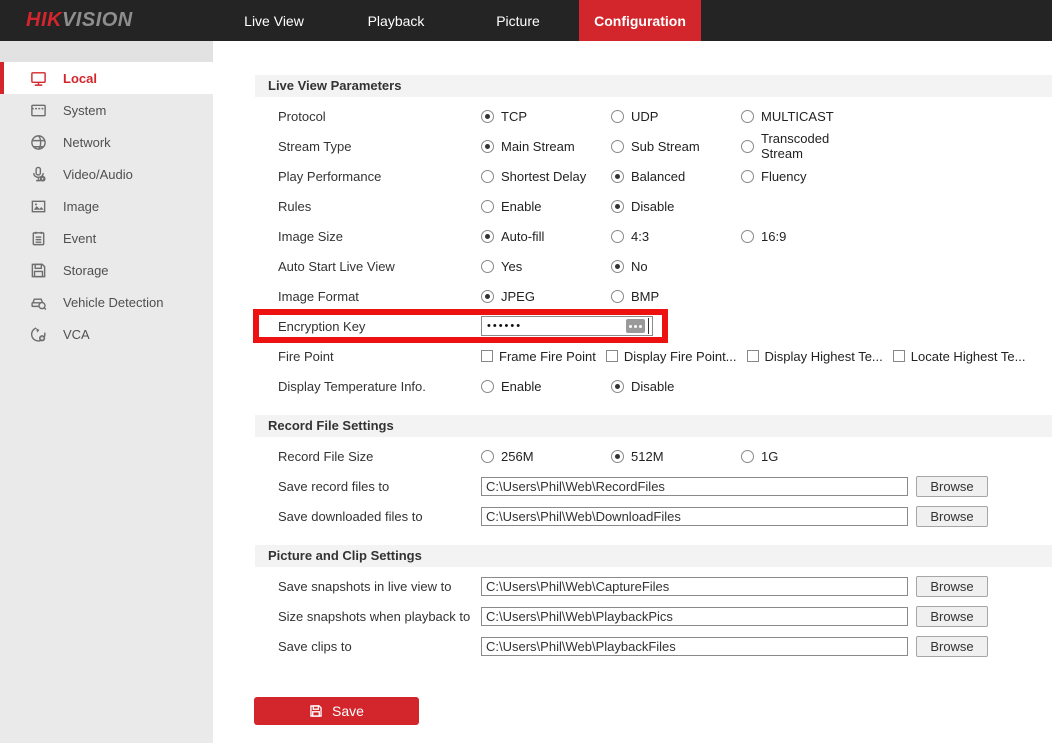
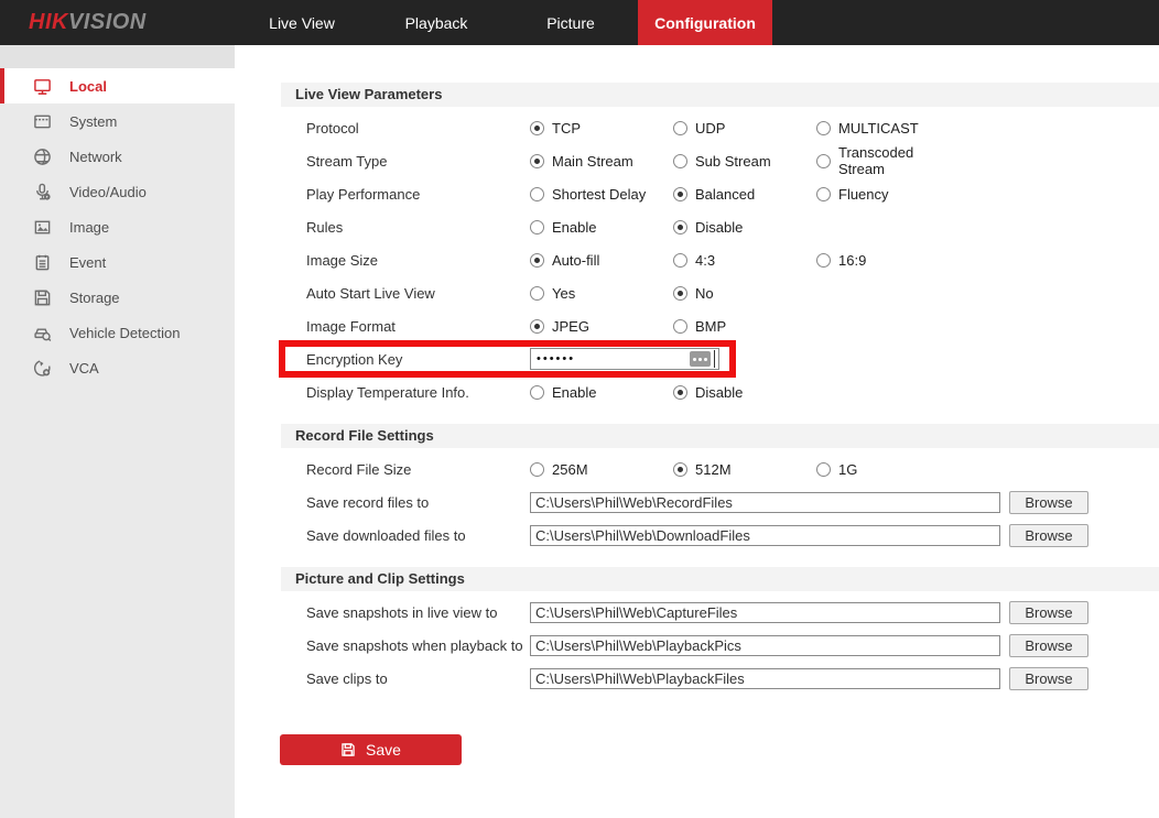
  HIK
  VISION
  Live View
  Playback
  Picture
  Configuration
  Local
  System
  Network
  Video/Audio
  Image
  Event
  Storage
  Vehicle Detection
  VCA
  Live View Parameters
  Protocol
  TCP
  UDP
  MULTICAST
  Stream Type
  Main Stream
  Sub Stream
  Transcoded Stream
  Play Performance
  Shortest Delay
  Balanced
  Fluency
  Rules
  Enable
  Disable
  Image Size
  Auto-fill
  4:3
  16:9
  Auto Start Live View
  Yes
  No
  Image Format
  JPEG
  BMP
  Encryption Key
  ••••••
- Fire Point
- Frame Fire Point
- Display Fire Point...
- Display Highest Te...
- Locate Highest Te...
  Display Temperature Info.
  Enable
  Disable
  Record File Settings
  Record File Size
  256M
  512M
  1G
  Save record files to
  C:\Users\Phil\Web\RecordFiles
  Browse
  Save downloaded files to
  C:\Users\Phil\Web\DownloadFiles
  Browse
  Picture and Clip Settings
  Save snapshots in live view to
  C:\Users\Phil\Web\CaptureFiles
  Browse
- Size snapshots when playback to
+ Save snapshots when playback to
  C:\Users\Phil\Web\PlaybackPics
  Browse
  Save clips to
  C:\Users\Phil\Web\PlaybackFiles
  Browse
  Save
